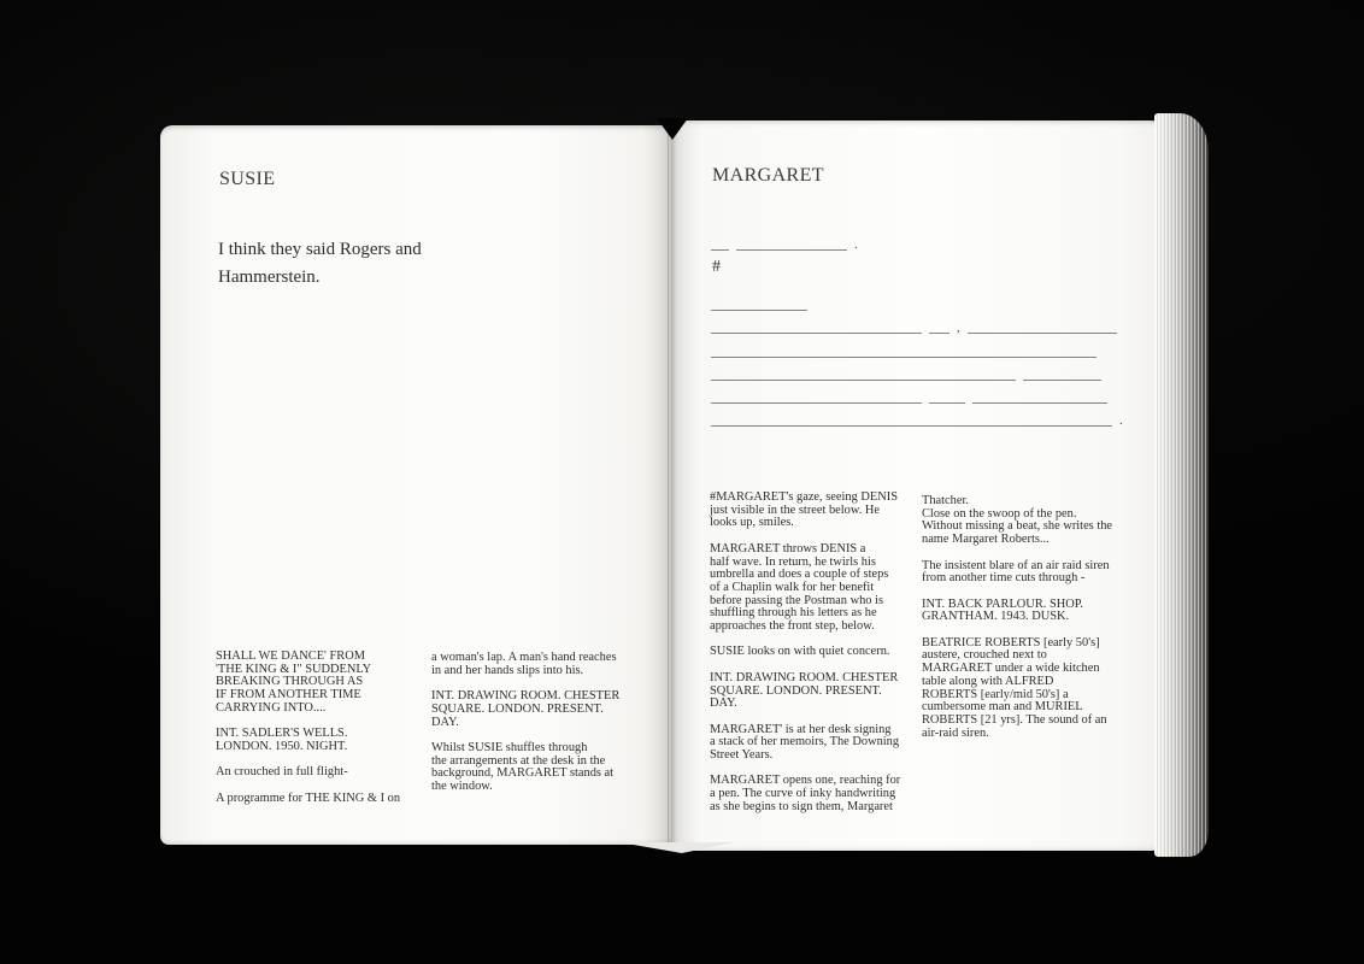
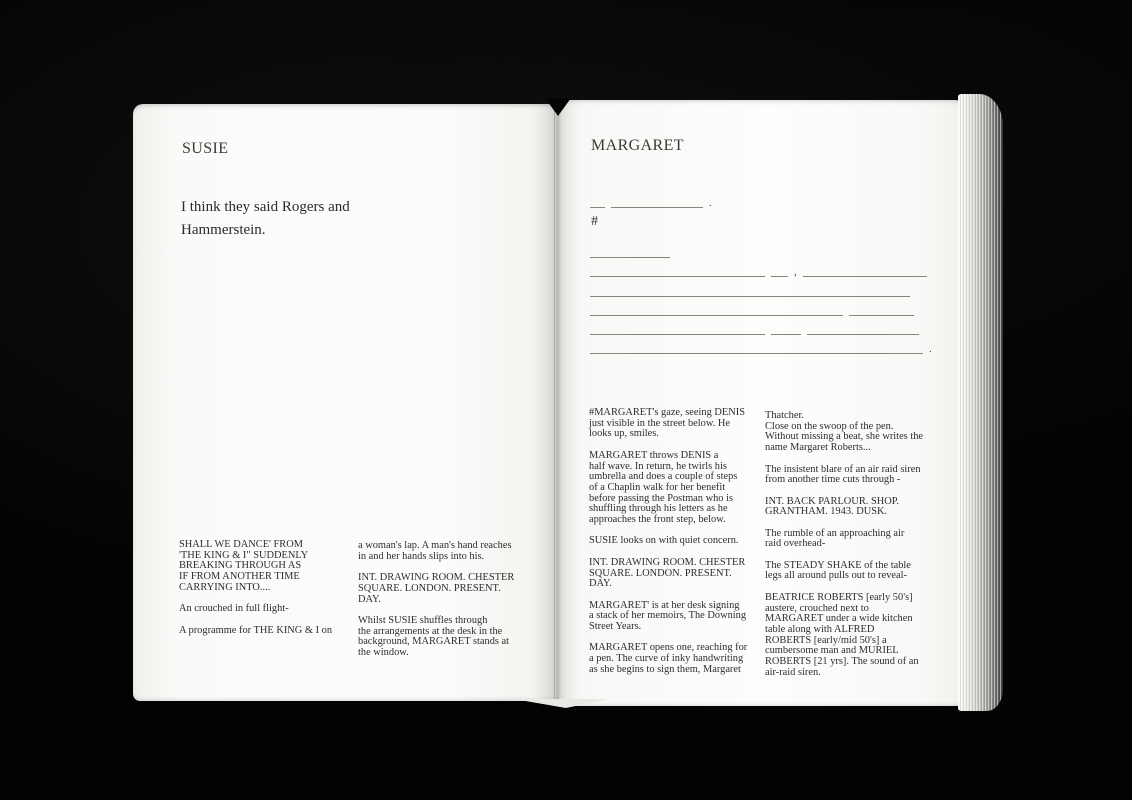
  SUSIE
  I think they said Rogers and
  Hammerstein.
  SHALL WE DANCE' FROM
  'THE KING & I" SUDDENLY
  BREAKING THROUGH AS
  IF FROM ANOTHER TIME
  CARRYING INTO....
- INT. SADLER'S WELLS.
- LONDON. 1950. NIGHT.
  An crouched in full flight-
  A programme for THE KING & I on
  a woman's lap. A man's hand reaches
  in and her hands slips into his.
  INT. DRAWING ROOM. CHESTER
  SQUARE. LONDON. PRESENT.
  DAY.
  Whilst SUSIE shuffles through
  the arrangements at the desk in the
  background, MARGARET stands at
  the window.
  MARGARET
  .
  #
  ,
  .
  #MARGARET's gaze, seeing DENIS
  just visible in the street below. He
  looks up, smiles.
  MARGARET throws DENIS a
  half wave. In return, he twirls his
  umbrella and does a couple of steps
  of a Chaplin walk for her benefit
  before passing the Postman who is
  shuffling through his letters as he
  approaches the front step, below.
  SUSIE looks on with quiet concern.
  INT. DRAWING ROOM. CHESTER
  SQUARE. LONDON. PRESENT.
  DAY.
  MARGARET' is at her desk signing
  a stack of her memoirs, The Downing
  Street Years.
  MARGARET opens one, reaching for
  a pen. The curve of inky handwriting
  as she begins to sign them, Margaret
  Thatcher.
  Close on the swoop of the pen.
  Without missing a beat, she writes the
  name Margaret Roberts...
  The insistent blare of an air raid siren
  from another time cuts through -
  INT. BACK PARLOUR. SHOP.
  GRANTHAM. 1943. DUSK.
+ The rumble of an approaching air
+ raid overhead-
+ The STEADY SHAKE of the table
+ legs all around pulls out to reveal-
  BEATRICE ROBERTS [early 50's]
  austere, crouched next to
  MARGARET under a wide kitchen
  table along with ALFRED
  ROBERTS [early/mid 50's] a
  cumbersome man and MURIEL
  ROBERTS [21 yrs]. The sound of an
  air-raid siren.
